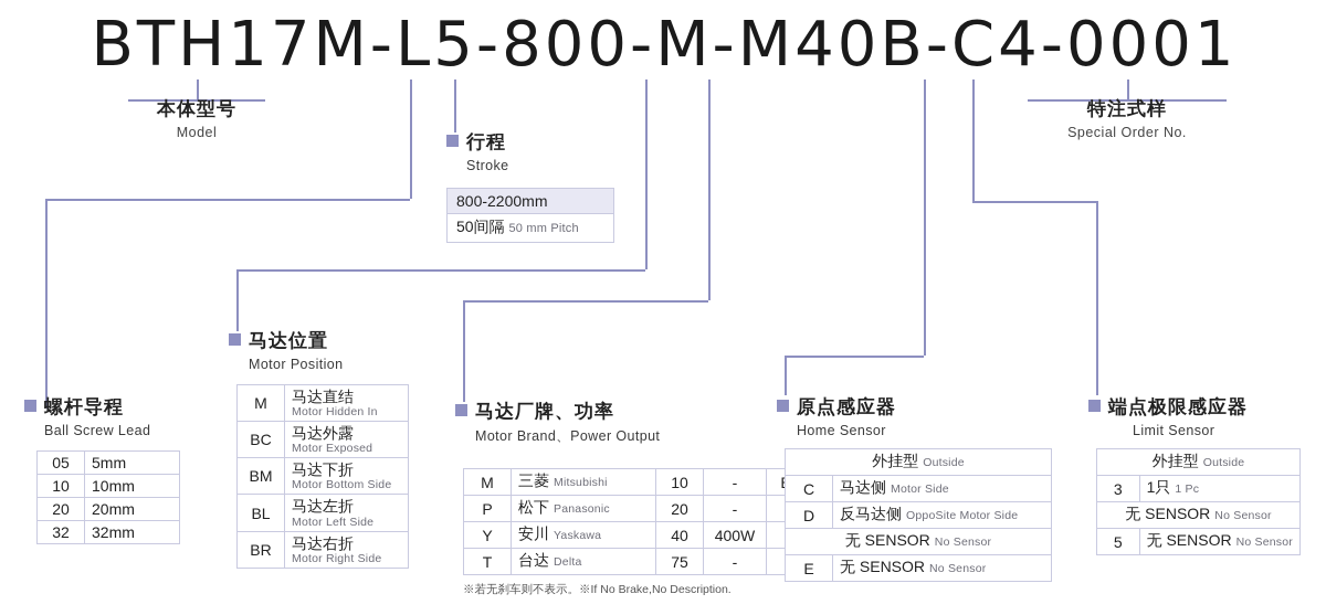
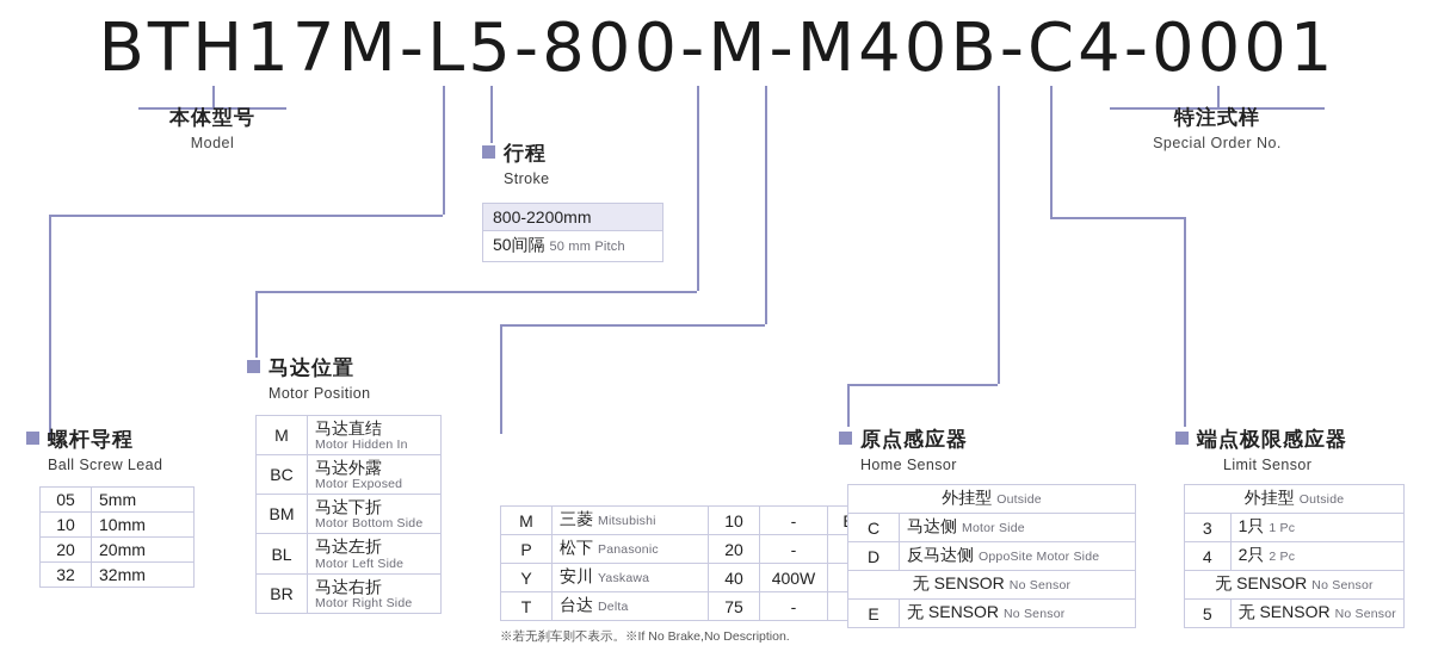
  BTH17M-L5-800-M-M40B-C4-0001
  本体型号
  Model
  特注式样
  Special Order No.
  行程
  Stroke
  800-2200mm
  50间隔 50 mm Pitch
  螺杆导程
  Ball Screw Lead
  05	5mm
  10	10mm
  20	20mm
  32	32mm
  马达位置
  Motor Position
  M	马达直结 Motor Hidden In
  BC	马达外露 Motor Exposed
  BM	马达下折 Motor Bottom Side
  BL	马达左折 Motor Left Side
  BR	马达右折 Motor Right Side
- 马达厂牌、功率
- Motor Brand、Power Output
  M	三菱 Mitsubishi	10	-
  P	松下 Panasonic	20	-
  Y	安川 Yaskawa	40	400W
  T	台达 Delta	75	-
  ※若无刹车则不表示。※If No Brake,No Description.
  原点感应器
  Home Sensor
  外挂型 Outside
  C	马达侧 Motor Side
  D	反马达侧 OppoSite Motor Side
  无 SENSOR No Sensor
  E	无 SENSOR No Sensor
  端点极限感应器
  Limit Sensor
  外挂型 Outside
  3	1只 1 Pc
+ 4	2只 2 Pc
  无 SENSOR No Sensor
  5	无 SENSOR No Sensor
